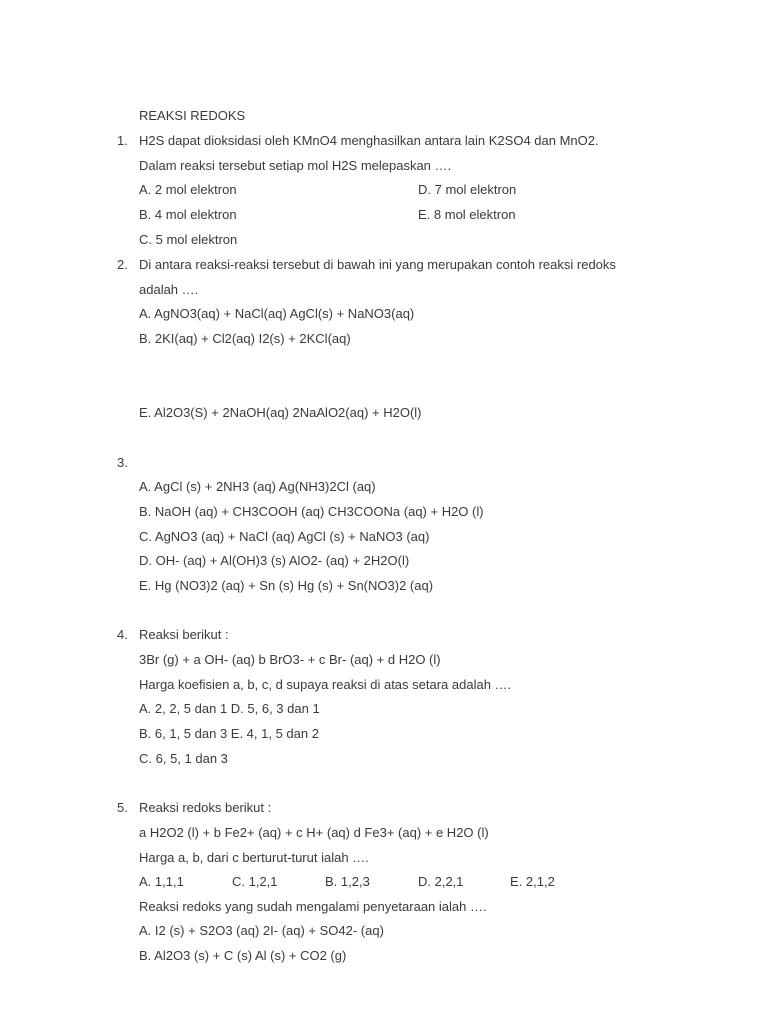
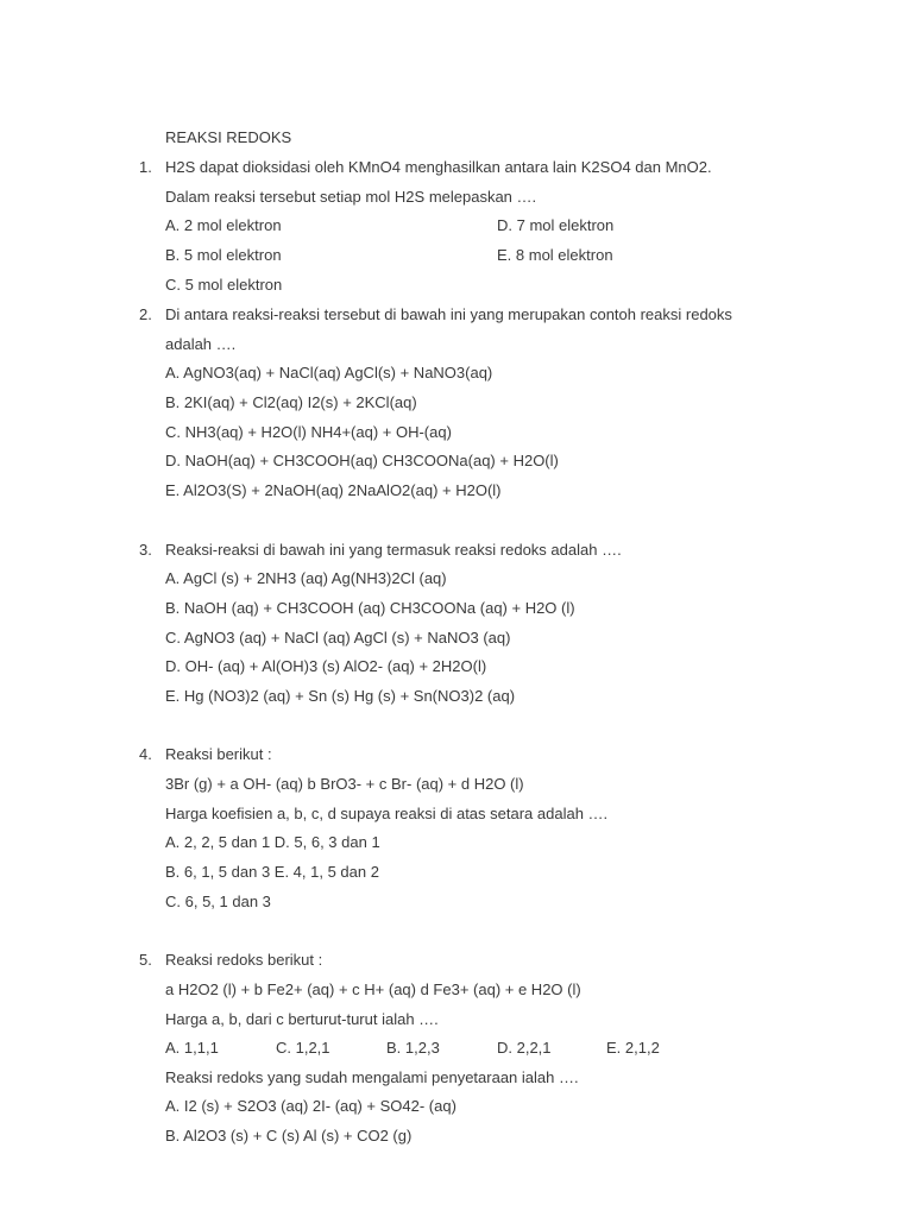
  REAKSI REDOKS
  1.
  H2S dapat dioksidasi oleh KMnO4 menghasilkan antara lain K2SO4 dan MnO2.
  Dalam reaksi tersebut setiap mol H2S melepaskan ….
  A. 2 mol elektron
  D. 7 mol elektron
- B. 4 mol elektron
+ B. 5 mol elektron
  E. 8 mol elektron
  C. 5 mol elektron
  2.
  Di antara reaksi-reaksi tersebut di bawah ini yang merupakan contoh reaksi redoks
  adalah ….
  A. AgNO3(aq) + NaCl(aq) AgCl(s) + NaNO3(aq)
  B. 2KI(aq) + Cl2(aq) I2(s) + 2KCl(aq)
+ C. NH3(aq) + H2O(l) NH4+(aq) + OH-(aq)
+ D. NaOH(aq) + CH3COOH(aq) CH3COONa(aq) + H2O(l)
  E. Al2O3(S) + 2NaOH(aq) 2NaAlO2(aq) + H2O(l)
  3.
+ Reaksi-reaksi di bawah ini yang termasuk reaksi redoks adalah ….
  A. AgCl (s) + 2NH3 (aq) Ag(NH3)2Cl (aq)
  B. NaOH (aq) + CH3COOH (aq) CH3COONa (aq) + H2O (l)
  C. AgNO3 (aq) + NaCl (aq) AgCl (s) + NaNO3 (aq)
  D. OH- (aq) + Al(OH)3 (s) AlO2- (aq) + 2H2O(l)
  E. Hg (NO3)2 (aq) + Sn (s) Hg (s) + Sn(NO3)2 (aq)
  4.
  Reaksi berikut :
  3Br (g) + a OH- (aq) b BrO3- + c Br- (aq) + d H2O (l)
  Harga koefisien a, b, c, d supaya reaksi di atas setara adalah ….
  A. 2, 2, 5 dan 1 D. 5, 6, 3 dan 1
  B. 6, 1, 5 dan 3 E. 4, 1, 5 dan 2
  C. 6, 5, 1 dan 3
  5.
  Reaksi redoks berikut :
  a H2O2 (l) + b Fe2+ (aq) + c H+ (aq) d Fe3+ (aq) + e H2O (l)
  Harga a, b, dari c berturut-turut ialah ….
  A. 1,1,1
  C. 1,2,1
  B. 1,2,3
  D. 2,2,1
  E. 2,1,2
  Reaksi redoks yang sudah mengalami penyetaraan ialah ….
  A. I2 (s) + S2O3 (aq) 2I- (aq) + SO42- (aq)
  B. Al2O3 (s) + C (s) Al (s) + CO2 (g)
